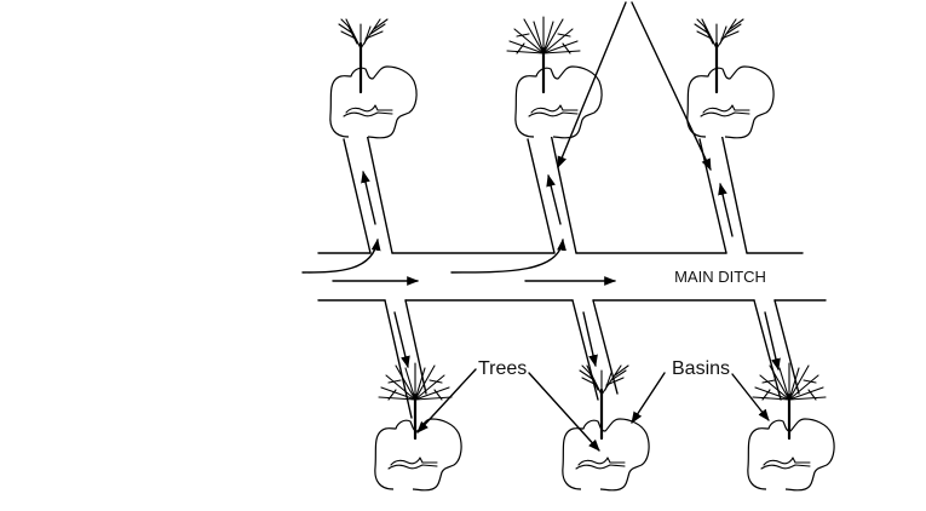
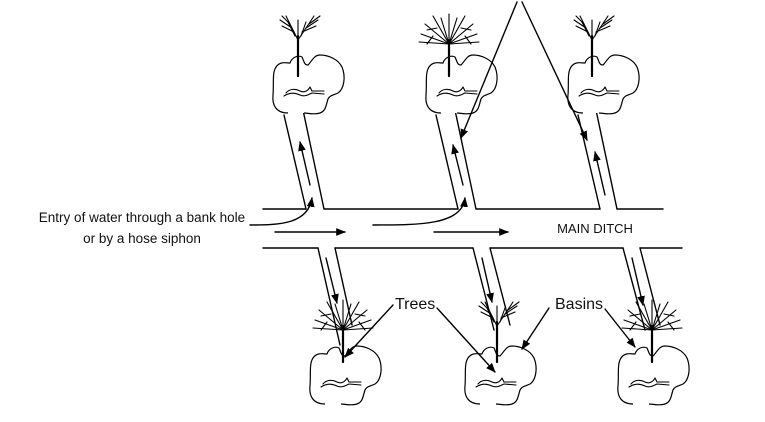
+ Entry of water through a bank hole
+ or by a hose siphon
  MAIN DITCH
  Trees
  Basins
